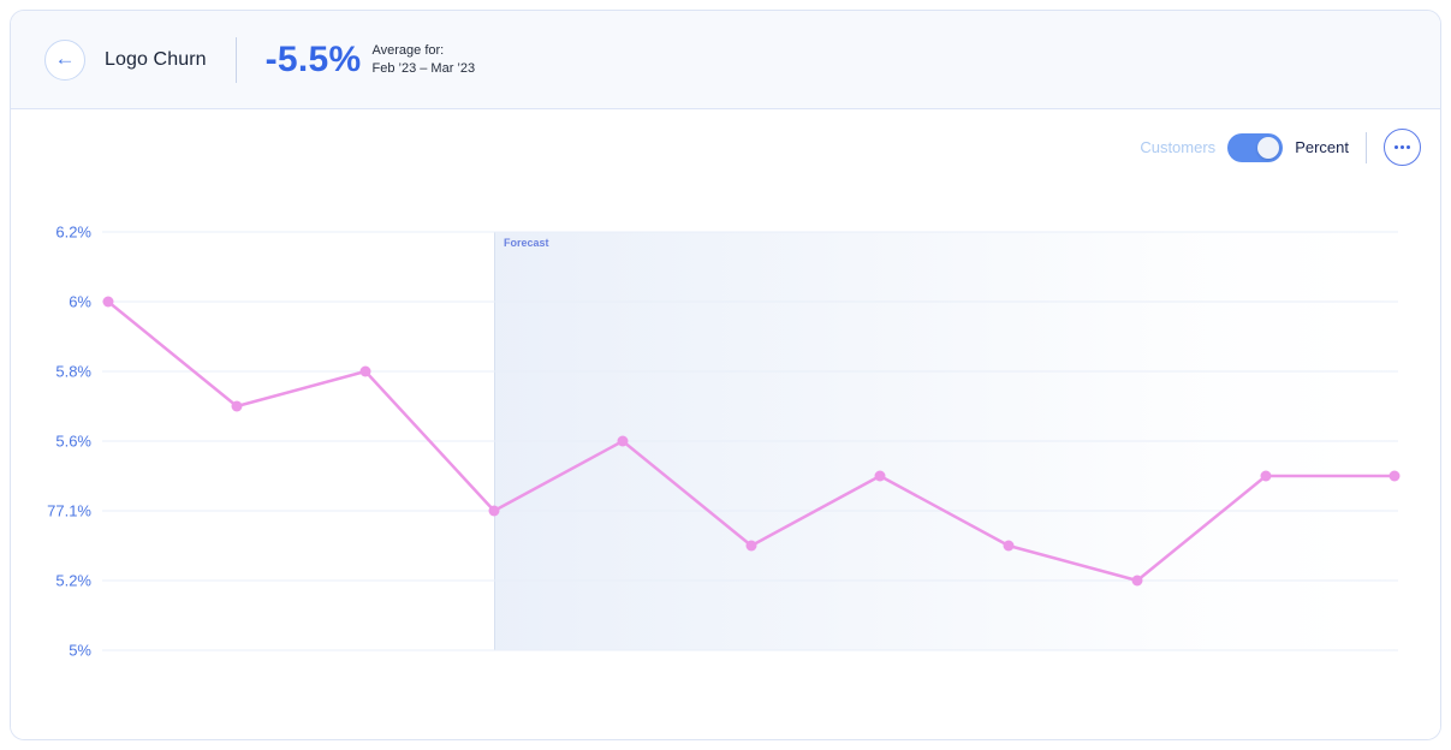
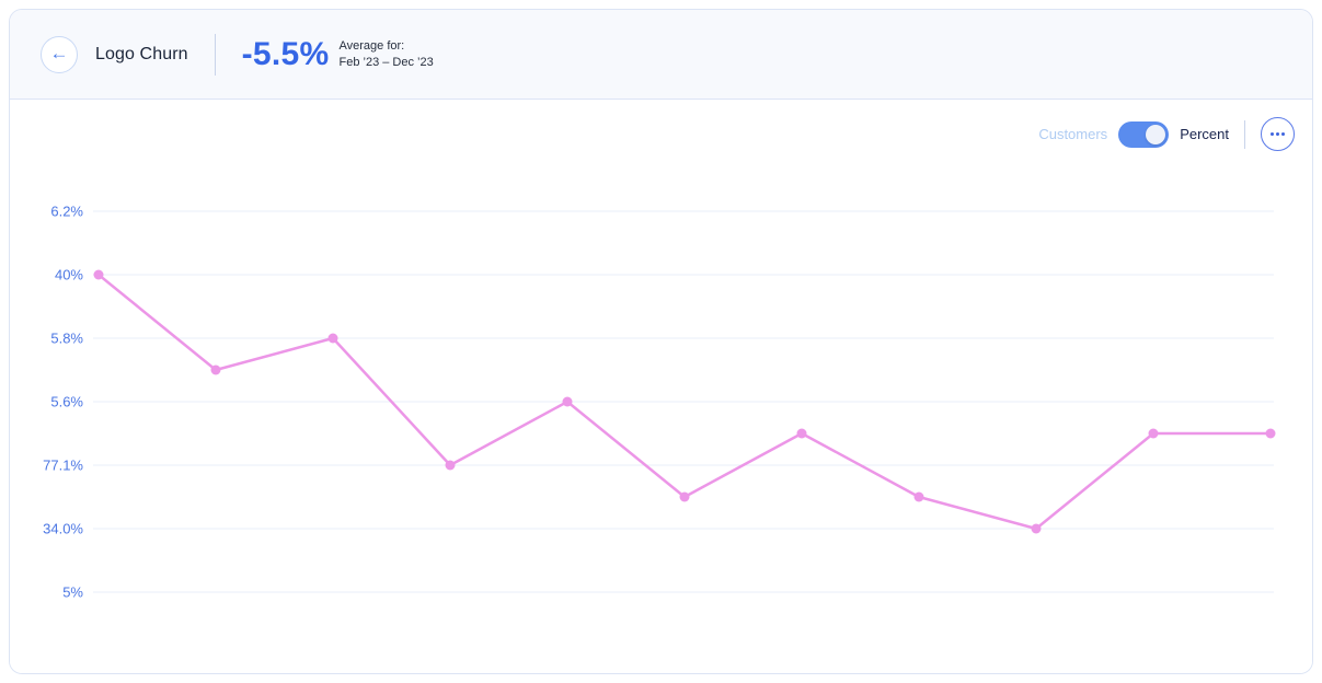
  ←
  Logo Churn
  -5.5%
  Average for:
- Feb ’23 – Mar ’23
+ Feb ’23 – Dec ’23
  Customers
  Percent
- Forecast
  5%
- 5.2%
+ 34.0%
  77.1%
  5.6%
  5.8%
- 6%
+ 40%
  6.2%
